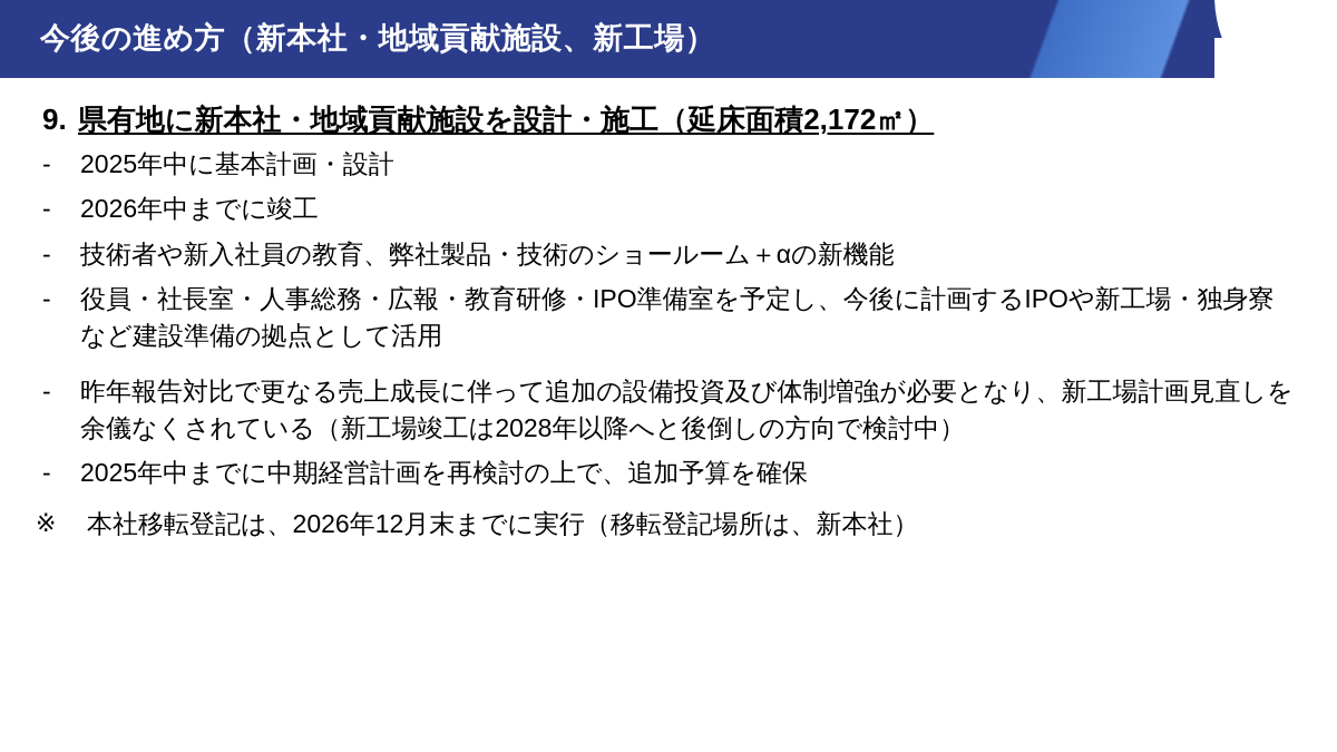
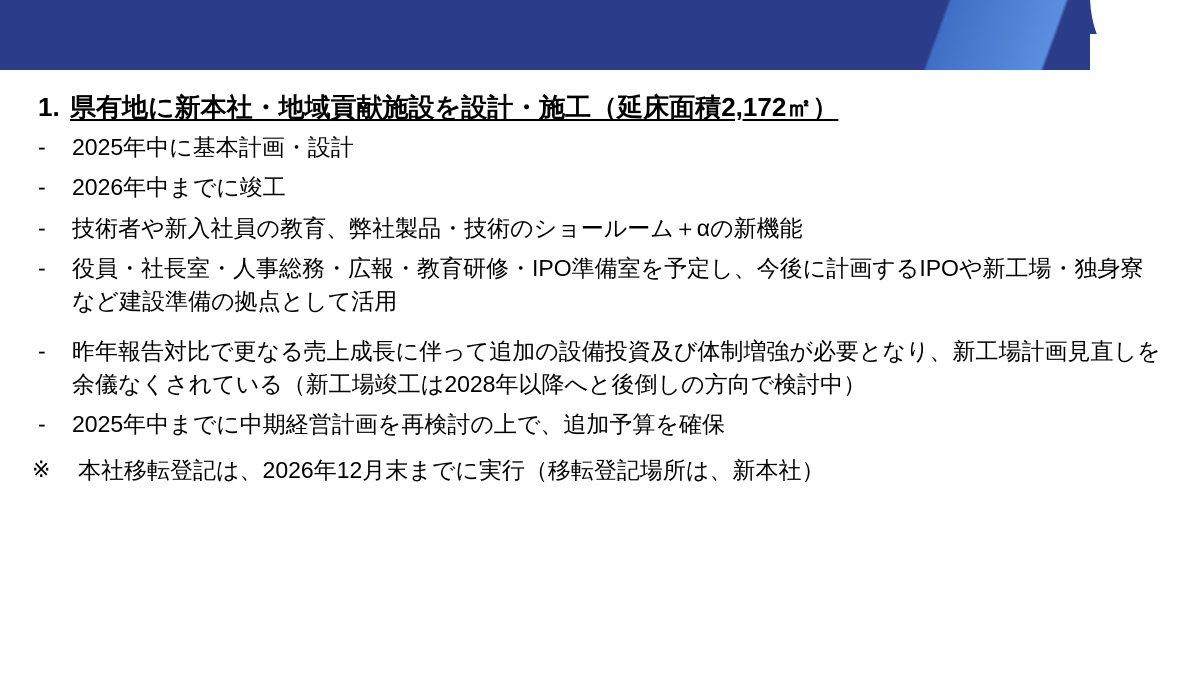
- 今後の進め方（新本社・地域貢献施設、新工場）
- 9.
+ 1.
  県有地に新本社・地域貢献施設を設計・施工（延床面積2,172㎡）
  -
  2025年中に基本計画・設計
  -
  2026年中までに竣工
  -
  技術者や新入社員の教育、弊社製品・技術のショールーム＋αの新機能
  -
  役員・社長室・人事総務・広報・教育研修・IPO準備室を予定し、今後に計画するIPOや新工場・独身寮など建設準備の拠点として活用
  -
  昨年報告対比で更なる売上成長に伴って追加の設備投資及び体制増強が必要となり、新工場計画見直しを余儀なくされている（新工場竣工は2028年以降へと後倒しの方向で検討中）
  -
  2025年中までに中期経営計画を再検討の上で、追加予算を確保
  ※
  本社移転登記は、2026年12月末までに実行（移転登記場所は、新本社）
